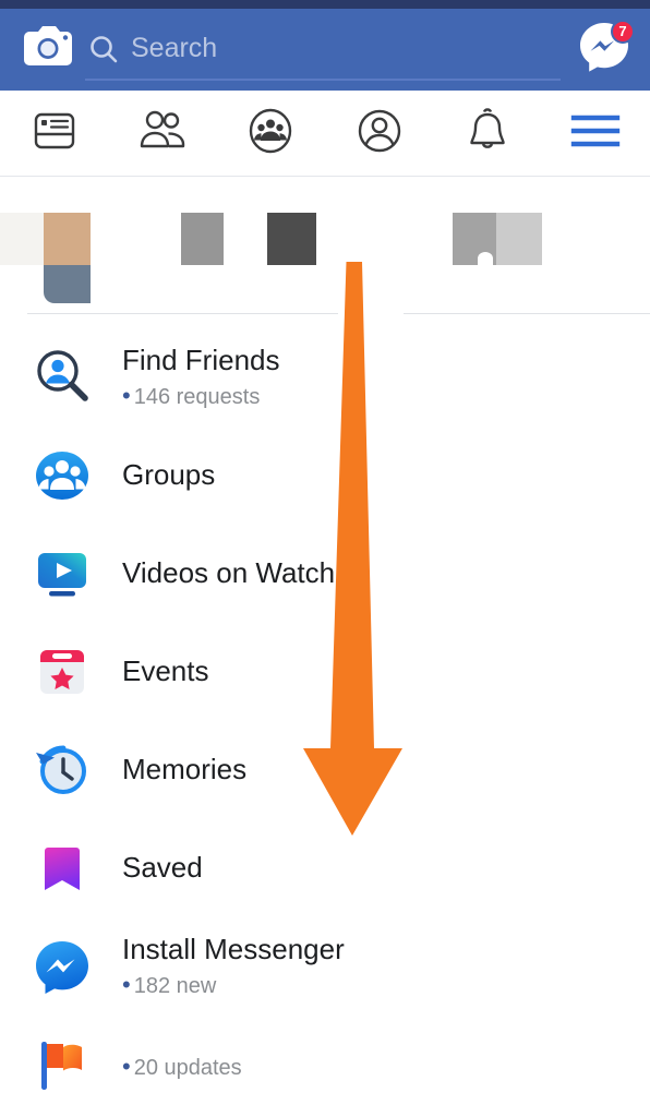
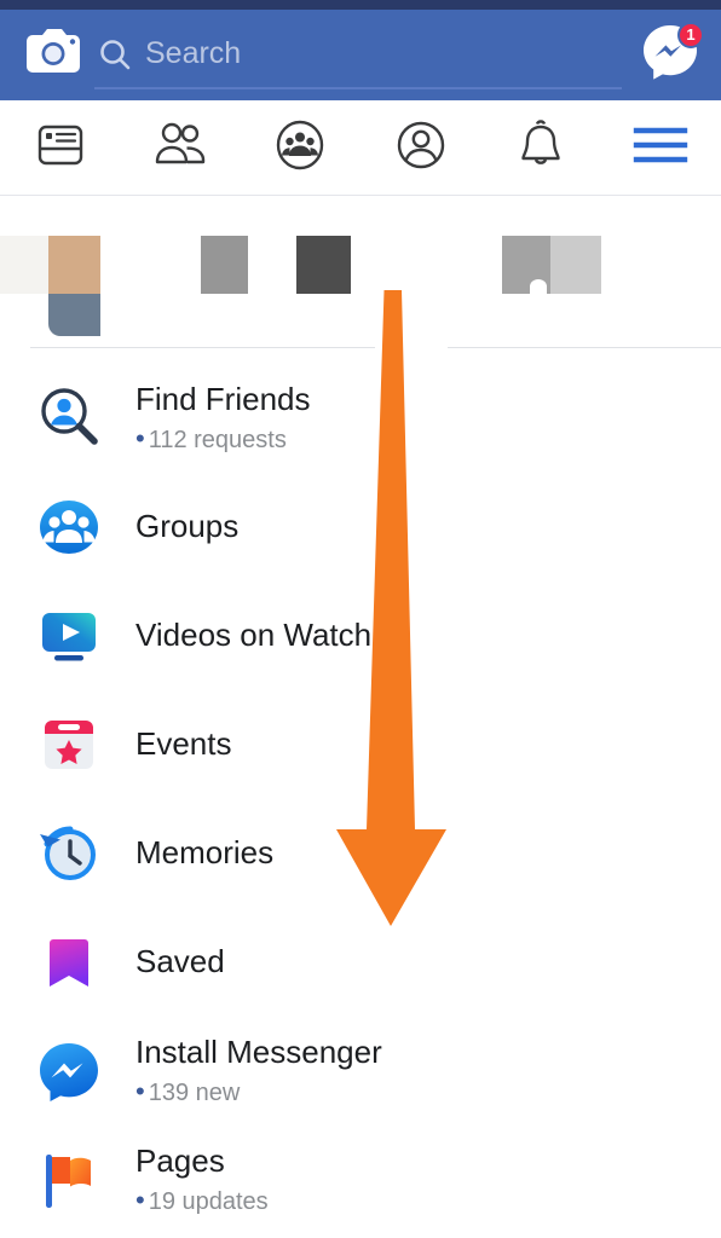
  Search
- 7
+ 1
  Find Friends
- • 146 requests
+ • 112 requests
  Groups
  Videos on Watch
  Events
  Memories
  Saved
  Install Messenger
- • 182 new
+ • 139 new
+ Pages
- • 20 updates
+ • 19 updates
